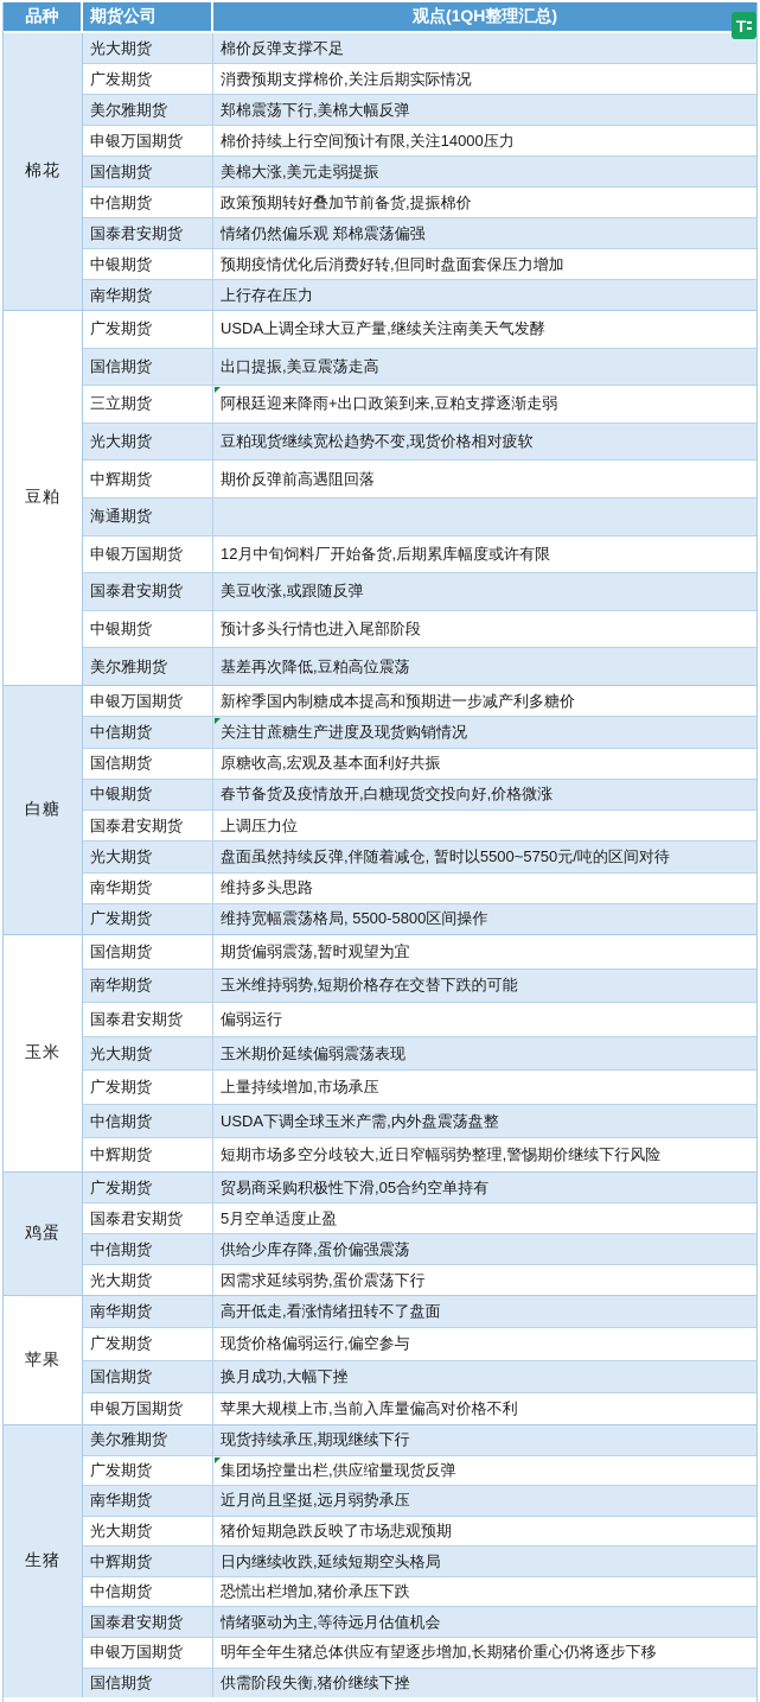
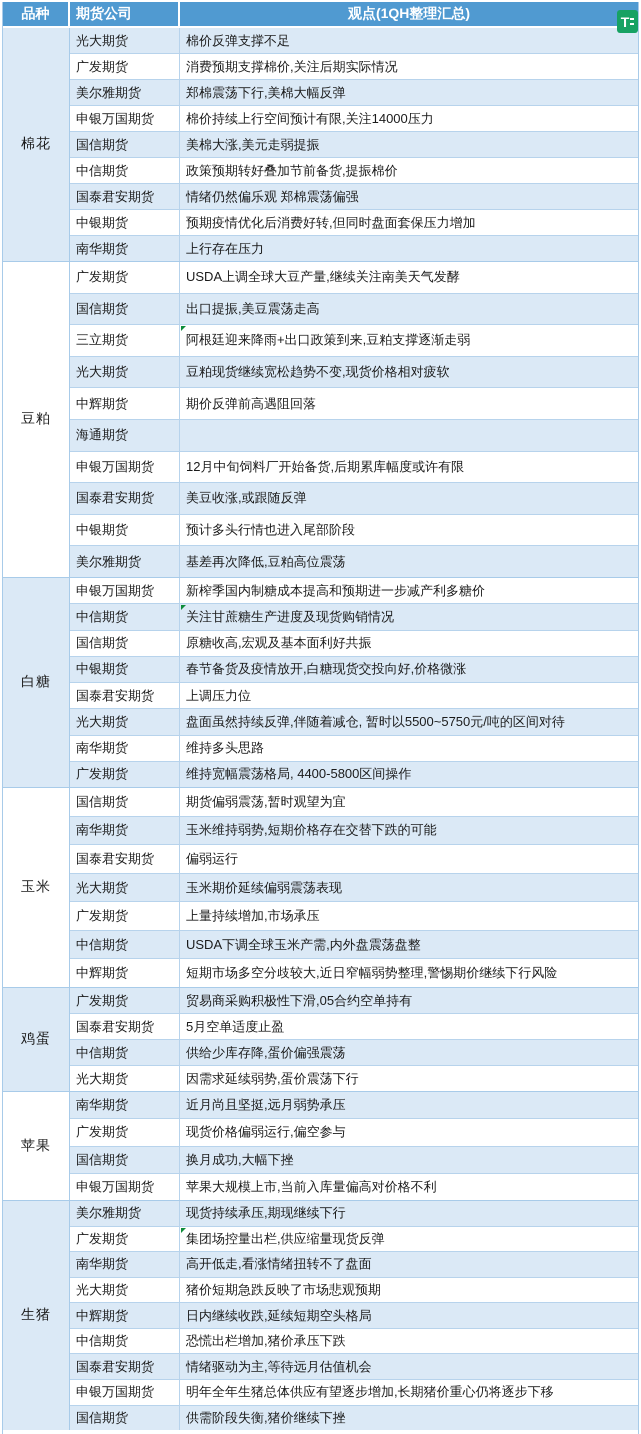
  品种
  期货公司
  观点(1QH整理汇总)
  棉花
  光大期货
  棉价反弹支撑不足
  广发期货
  消费预期支撑棉价,关注后期实际情况
  美尔雅期货
  郑棉震荡下行,美棉大幅反弹
  申银万国期货
  棉价持续上行空间预计有限,关注14000压力
  国信期货
  美棉大涨,美元走弱提振
  中信期货
  政策预期转好叠加节前备货,提振棉价
  国泰君安期货
  情绪仍然偏乐观 郑棉震荡偏强
  中银期货
  预期疫情优化后消费好转,但同时盘面套保压力增加
  南华期货
  上行存在压力
  豆粕
  广发期货
  USDA上调全球大豆产量,继续关注南美天气发酵
  国信期货
  出口提振,美豆震荡走高
  三立期货
  阿根廷迎来降雨+出口政策到来,豆粕支撑逐渐走弱
  光大期货
  豆粕现货继续宽松趋势不变,现货价格相对疲软
  中辉期货
  期价反弹前高遇阻回落
  海通期货
  申银万国期货
  12月中旬饲料厂开始备货,后期累库幅度或许有限
  国泰君安期货
  美豆收涨,或跟随反弹
  中银期货
  预计多头行情也进入尾部阶段
  美尔雅期货
  基差再次降低,豆粕高位震荡
  白糖
  申银万国期货
  新榨季国内制糖成本提高和预期进一步减产利多糖价
  中信期货
  关注甘蔗糖生产进度及现货购销情况
  国信期货
  原糖收高,宏观及基本面利好共振
  中银期货
  春节备货及疫情放开,白糖现货交投向好,价格微涨
  国泰君安期货
  上调压力位
  光大期货
  盘面虽然持续反弹,伴随着减仓, 暂时以5500~5750元/吨的区间对待
  南华期货
  维持多头思路
  广发期货
- 维持宽幅震荡格局, 5500-5800区间操作
+ 维持宽幅震荡格局, 4400-5800区间操作
  玉米
  国信期货
  期货偏弱震荡,暂时观望为宜
  南华期货
  玉米维持弱势,短期价格存在交替下跌的可能
  国泰君安期货
  偏弱运行
  光大期货
  玉米期价延续偏弱震荡表现
  广发期货
  上量持续增加,市场承压
  中信期货
  USDA下调全球玉米产需,内外盘震荡盘整
  中辉期货
  短期市场多空分歧较大,近日窄幅弱势整理,警惕期价继续下行风险
  鸡蛋
  广发期货
  贸易商采购积极性下滑,05合约空单持有
  国泰君安期货
  5月空单适度止盈
  中信期货
  供给少库存降,蛋价偏强震荡
  光大期货
  因需求延续弱势,蛋价震荡下行
  苹果
  南华期货
- 高开低走,看涨情绪扭转不了盘面
+ 近月尚且坚挺,远月弱势承压
  广发期货
  现货价格偏弱运行,偏空参与
  国信期货
  换月成功,大幅下挫
  申银万国期货
  苹果大规模上市,当前入库量偏高对价格不利
  生猪
  美尔雅期货
  现货持续承压,期现继续下行
  广发期货
  集团场控量出栏,供应缩量现货反弹
  南华期货
- 近月尚且坚挺,远月弱势承压
+ 高开低走,看涨情绪扭转不了盘面
  光大期货
  猪价短期急跌反映了市场悲观预期
  中辉期货
  日内继续收跌,延续短期空头格局
  中信期货
  恐慌出栏增加,猪价承压下跌
  国泰君安期货
  情绪驱动为主,等待远月估值机会
  申银万国期货
  明年全年生猪总体供应有望逐步增加,长期猪价重心仍将逐步下移
  国信期货
  供需阶段失衡,猪价继续下挫
  T
